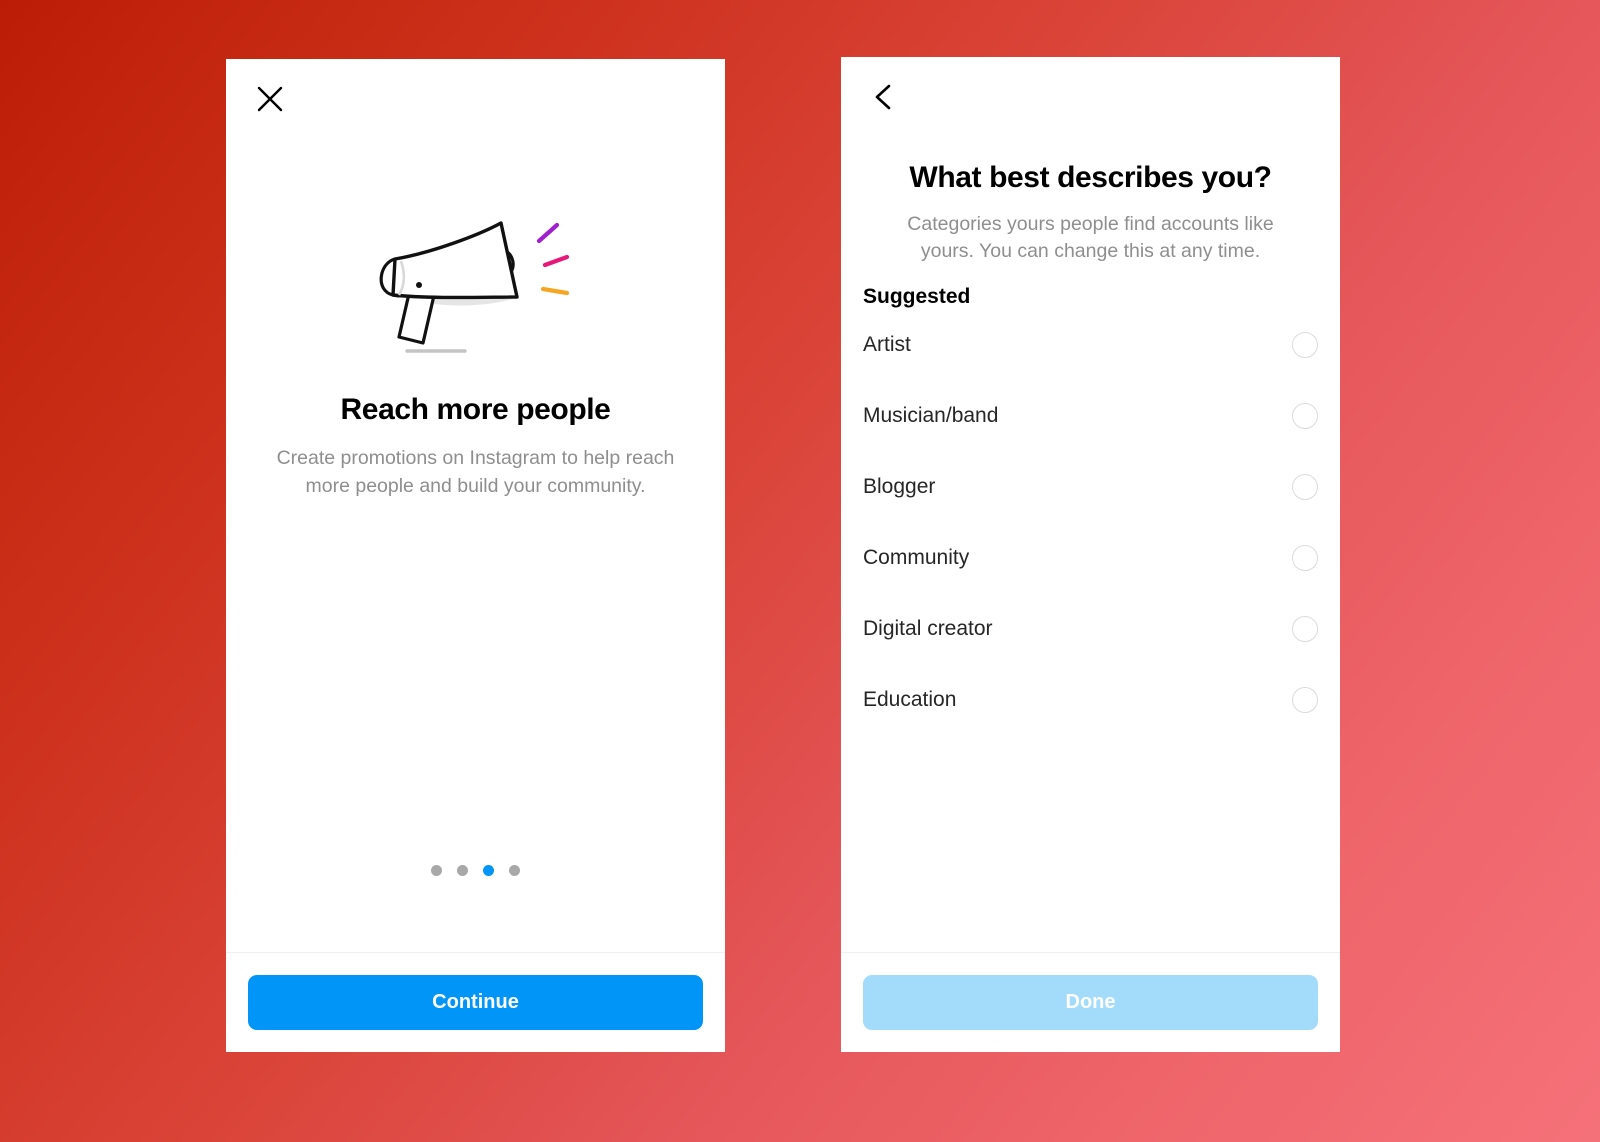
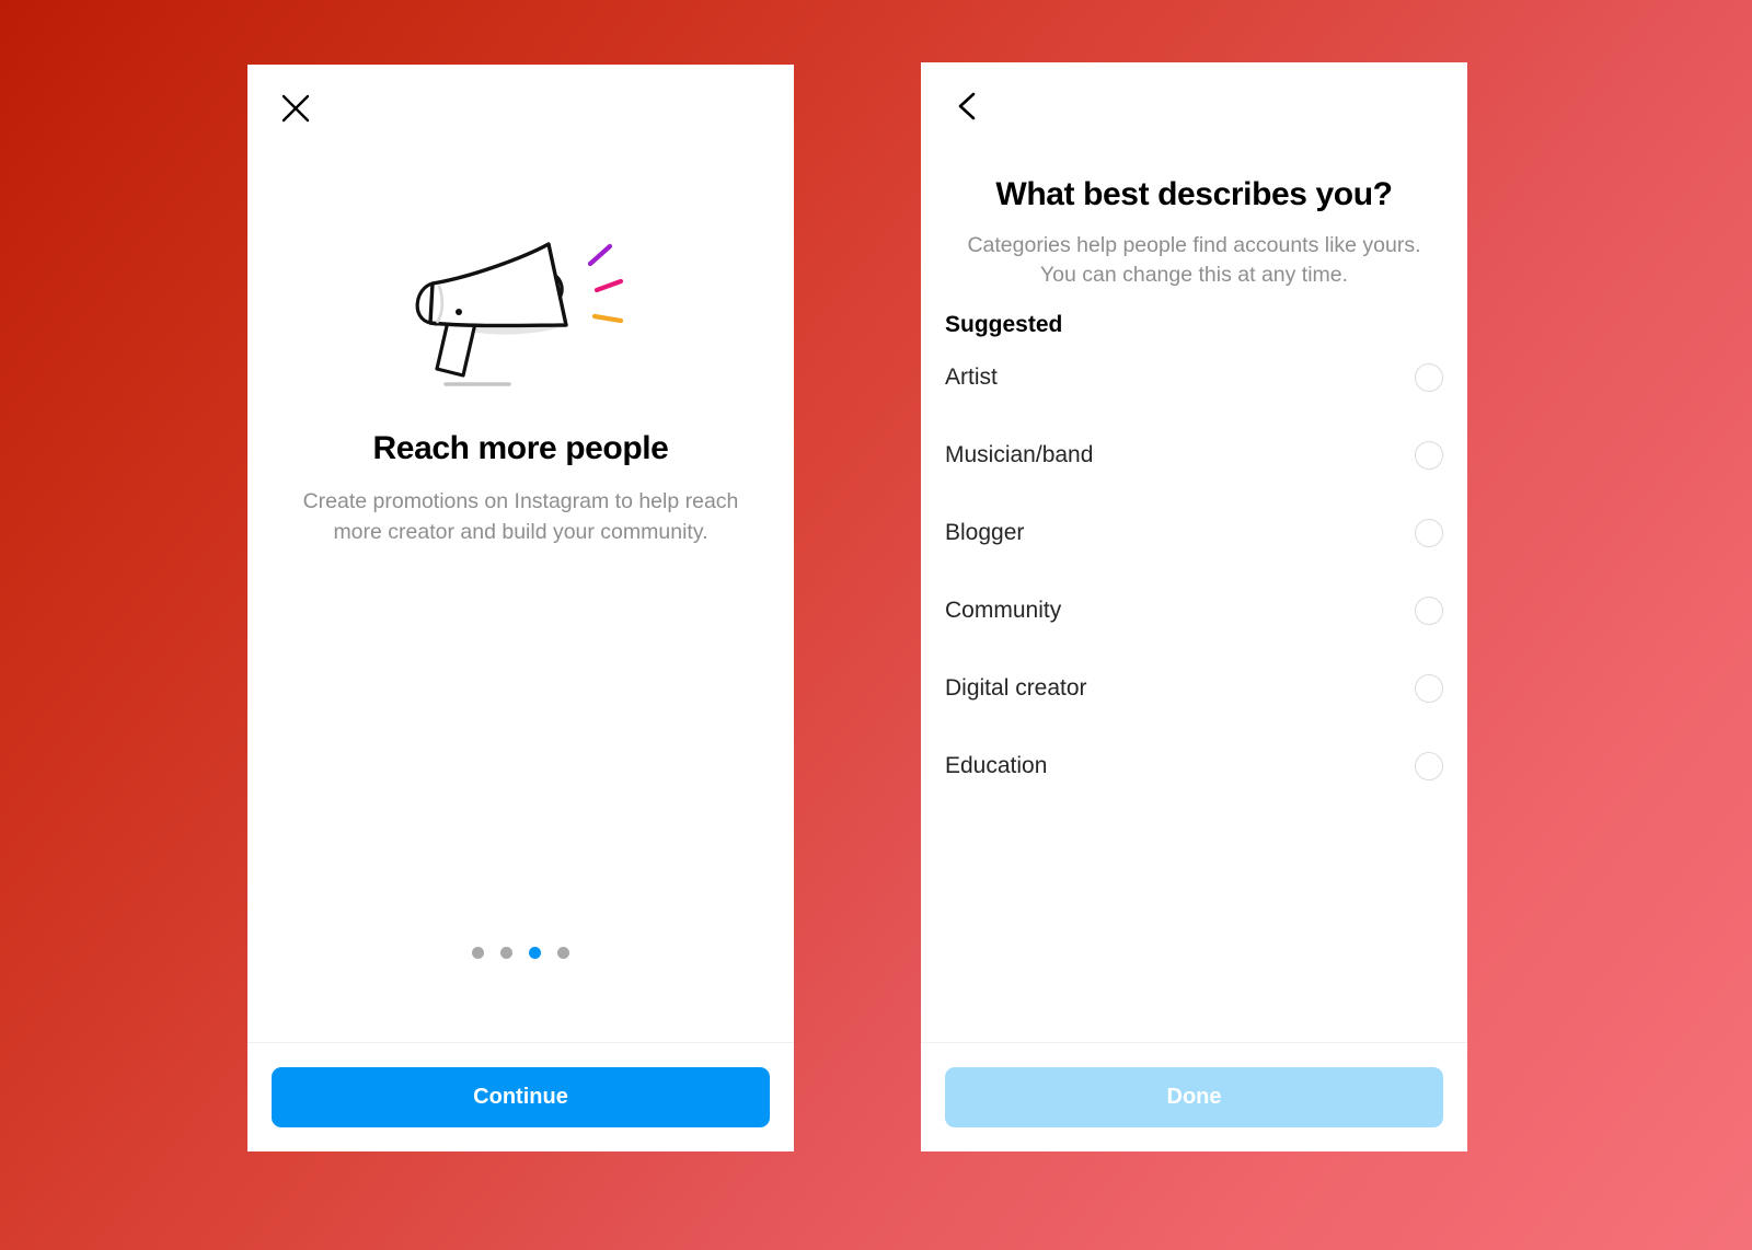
  Reach more people
- Create promotions on Instagram to help reach more people and build your community.
+ Create promotions on Instagram to help reach more creator and build your community.
  Continue
  What best describes you?
- Categories yours people find accounts like yours. You can change this at any time.
+ Categories help people find accounts like yours. You can change this at any time.
  Suggested
  Artist
  Musician/band
  Blogger
  Community
  Digital creator
  Education
  Done
